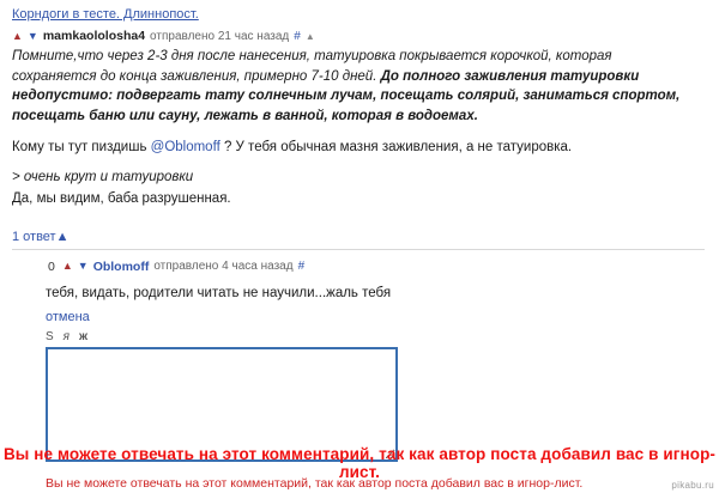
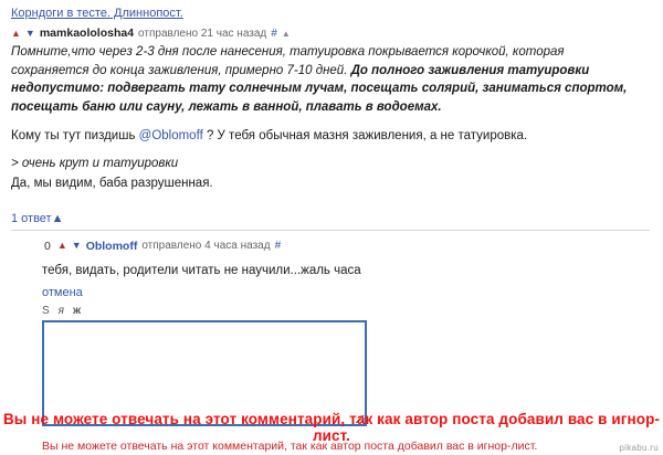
  Корндоги в тесте. Длиннопост.
  ▲
  ▼
  mamkaololosha4
  отправлено 21 час назад
  #
  ▲
- Помните,что через 2-3 дня после нанесения, татуировка покрывается корочкой, которая сохраняется до конца заживления, примерно 7-10 дней. До полного заживления татуировки недопустимо: подвергать тату солнечным лучам, посещать солярий, заниматься спортом, посещать баню или сауну, лежать в ванной, которая в водоемах.
+ Помните,что через 2-3 дня после нанесения, татуировка покрывается корочкой, которая сохраняется до конца заживления, примерно 7-10 дней. До полного заживления татуировки недопустимо: подвергать тату солнечным лучам, посещать солярий, заниматься спортом, посещать баню или сауну, лежать в ванной, плавать в водоемах.
  Кому ты тут пиздишь @Oblomoff ? У тебя обычная мазня заживления, а не татуировка.
  > очень крут и татуировки
  Да, мы видим, баба разрушенная.
  1 ответ▲
  0
  ▲
  ▼
  Oblomoff
  отправлено 4 часа назад
  #
- тебя, видать, родители читать не научили...жаль тебя
+ тебя, видать, родители читать не научили...жаль часа
  отмена
  S
  я
  ж
  Вы не можете отвечать на этот комментарий, так как автор поста добавил вас в игнор-лист.
  Вы не можете отвечать на этот комментарий, так как автор поста добавил вас в игнор-лист.
  pikabu.ru
